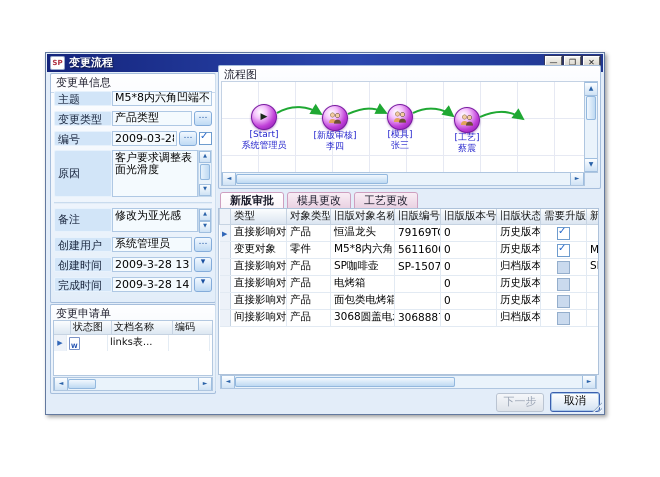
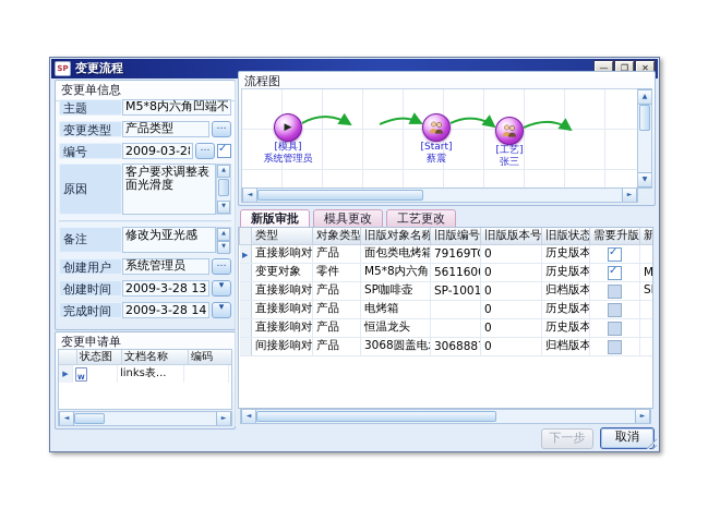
  SP
  变更流程
  —
  ❐
  ✕
  变更单信息
  主题
  变更类型
  产品类型
  …
  编号
  …
  原因
  备注
  修改为亚光感
  创建用户
  系统管理员
  …
  创建时间
  ▾
  完成时间
  ▾
  变更申请单
  状态图
  文档名称
  编码
  ▶
  links表...
  流程图
  ▶
- [Start]
+ [模具]
  系统管理员
- [新版审核]
- 李四
- [模具]
+ [Start]
- 张三
+ 蔡震
  [工艺]
- 蔡震
+ 张三
  新版审批
  模具更改
  工艺更改
  	类型	对象类型	旧版对象名称	旧版编号	旧版版本号	旧版状态	需要升版	新
- ▶	直接影响对	产品	恒温龙头	79169T	0	历史版本
+ ▶	直接影响对	产品	面包类电烤箱	79169T	0	历史版本
  	变更对象	零件	M5*8内六角	561160	0	历史版本		M
- 	直接影响对	产品	SP咖啡壶	SP-1507	0	归档版本		S
+ 	直接影响对	产品	SP咖啡壶	SP-1001	0	归档版本		S
  	直接影响对	产品	电烤箱		0	历史版本
- 	直接影响对	产品	面包类电烤箱		0	历史版本
+ 	直接影响对	产品	恒温龙头		0	历史版本
  	间接影响对	产品	3068圆盖电	306888	0	归档版本
  下一步
  取消
